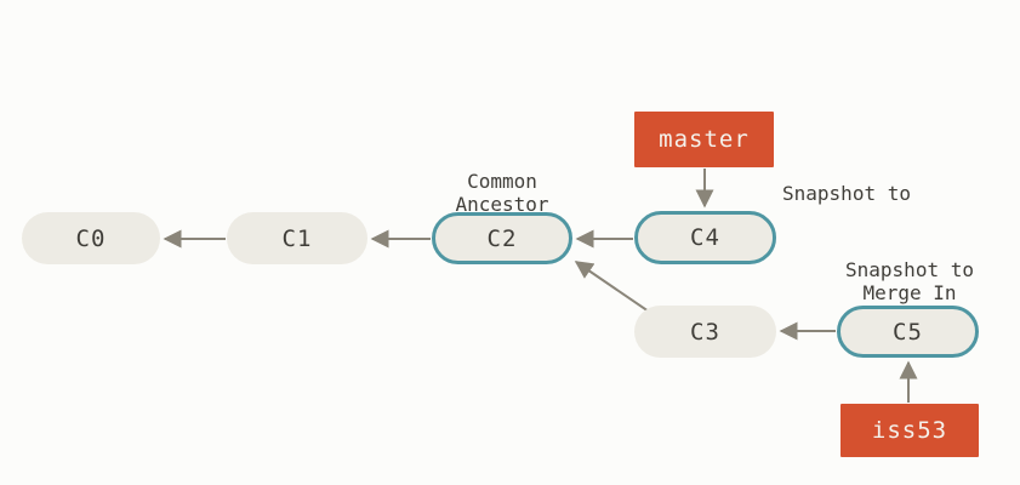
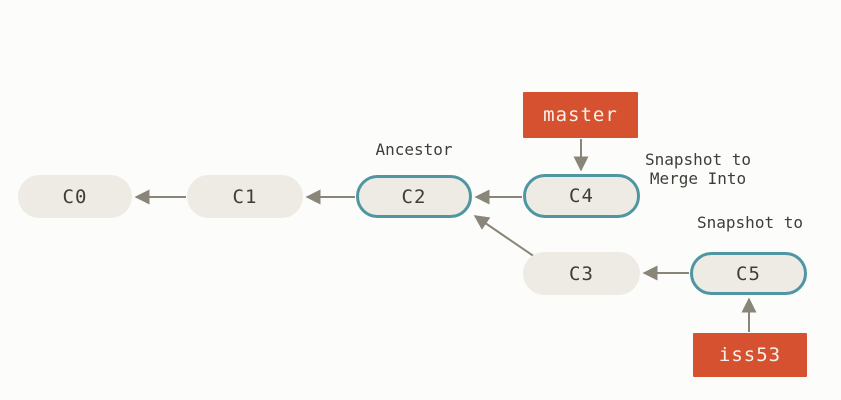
  C0
  C1
  C2
  C4
  C3
  C5
  master
  iss53
- Common
  Ancestor
  Snapshot to
+ Merge Into
  Snapshot to
- Merge In
